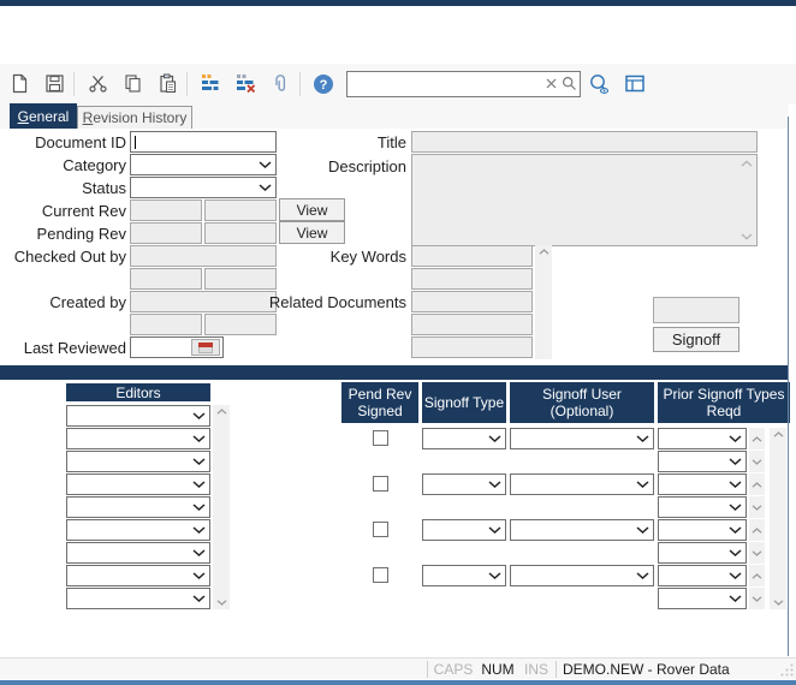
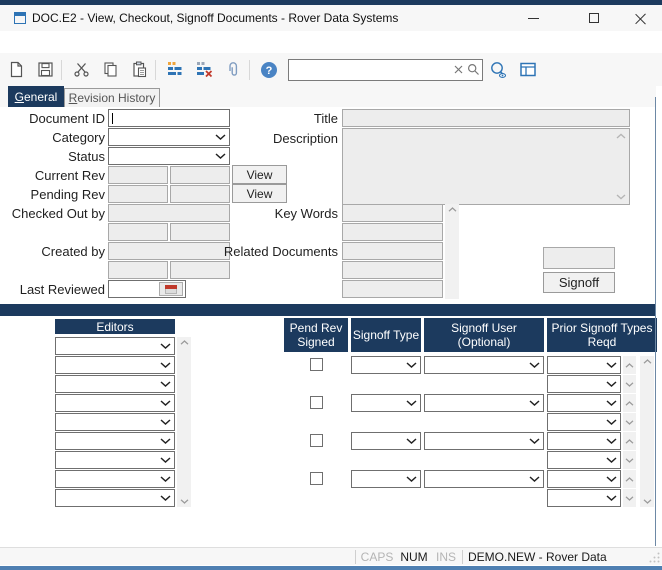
+ DOC.E2 - View, Checkout, Signoff Documents - Rover Data Systems
  ?
  General
  Revision History
  Document ID
  Category
  Status
  Current Rev
  View
  Pending Rev
  View
  Checked Out by
  Created by
  Last Reviewed
  Title
  Description
  Key Words
  Related Documents
  Signoff
  Editors
  Pend Rev Signed
  Signoff Type
  Signoff User (Optional)
  Prior Signoff Types Reqd
  CAPS
  NUM
  INS
  DEMO.NEW - Rover Data
